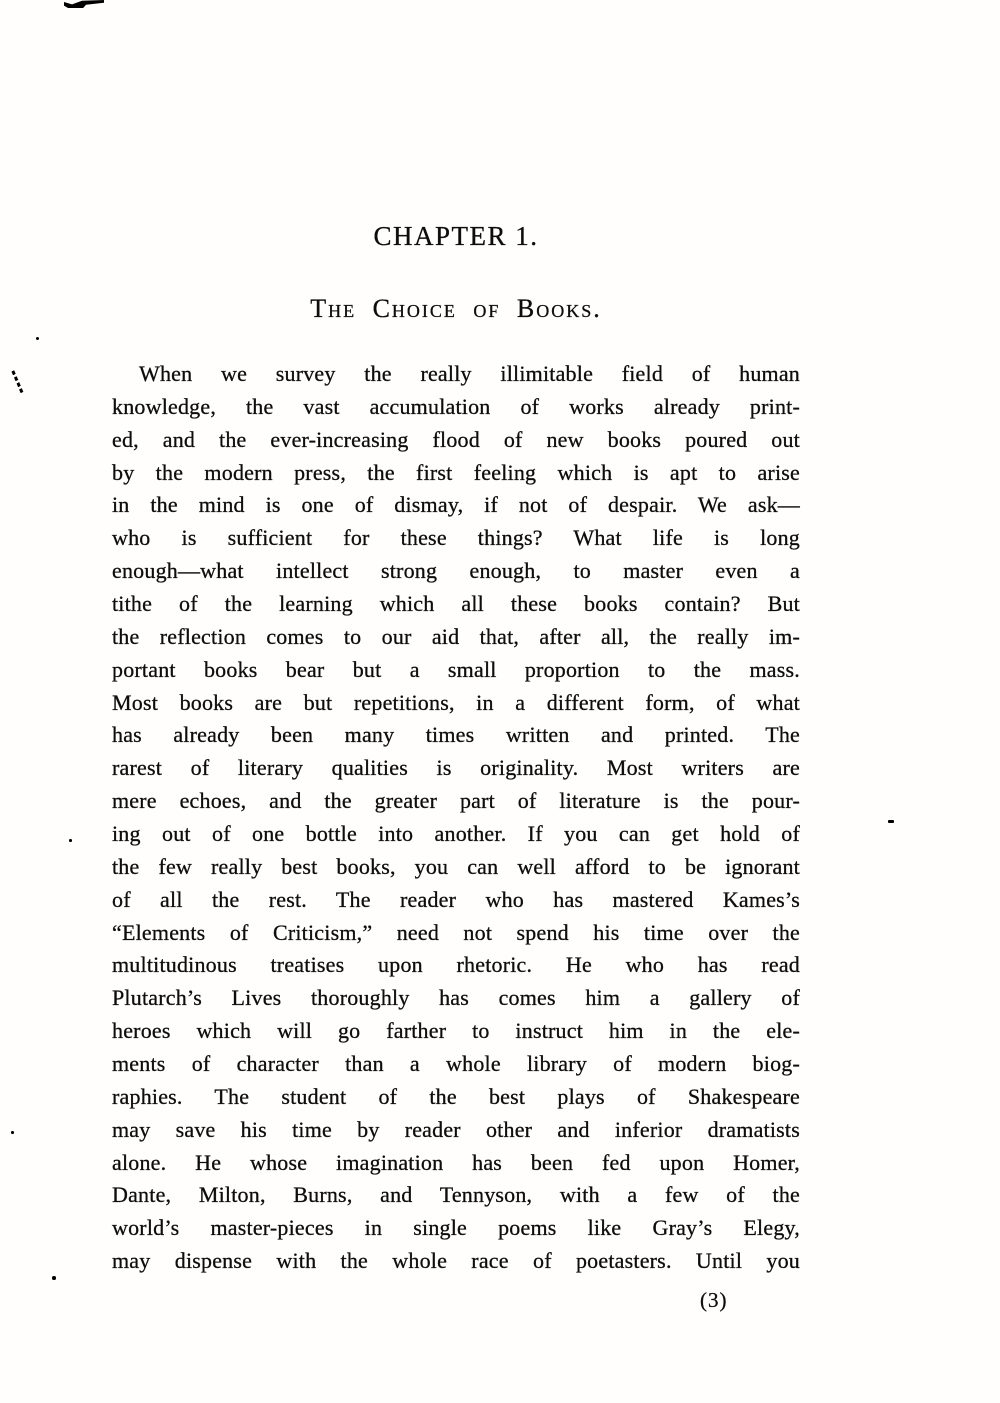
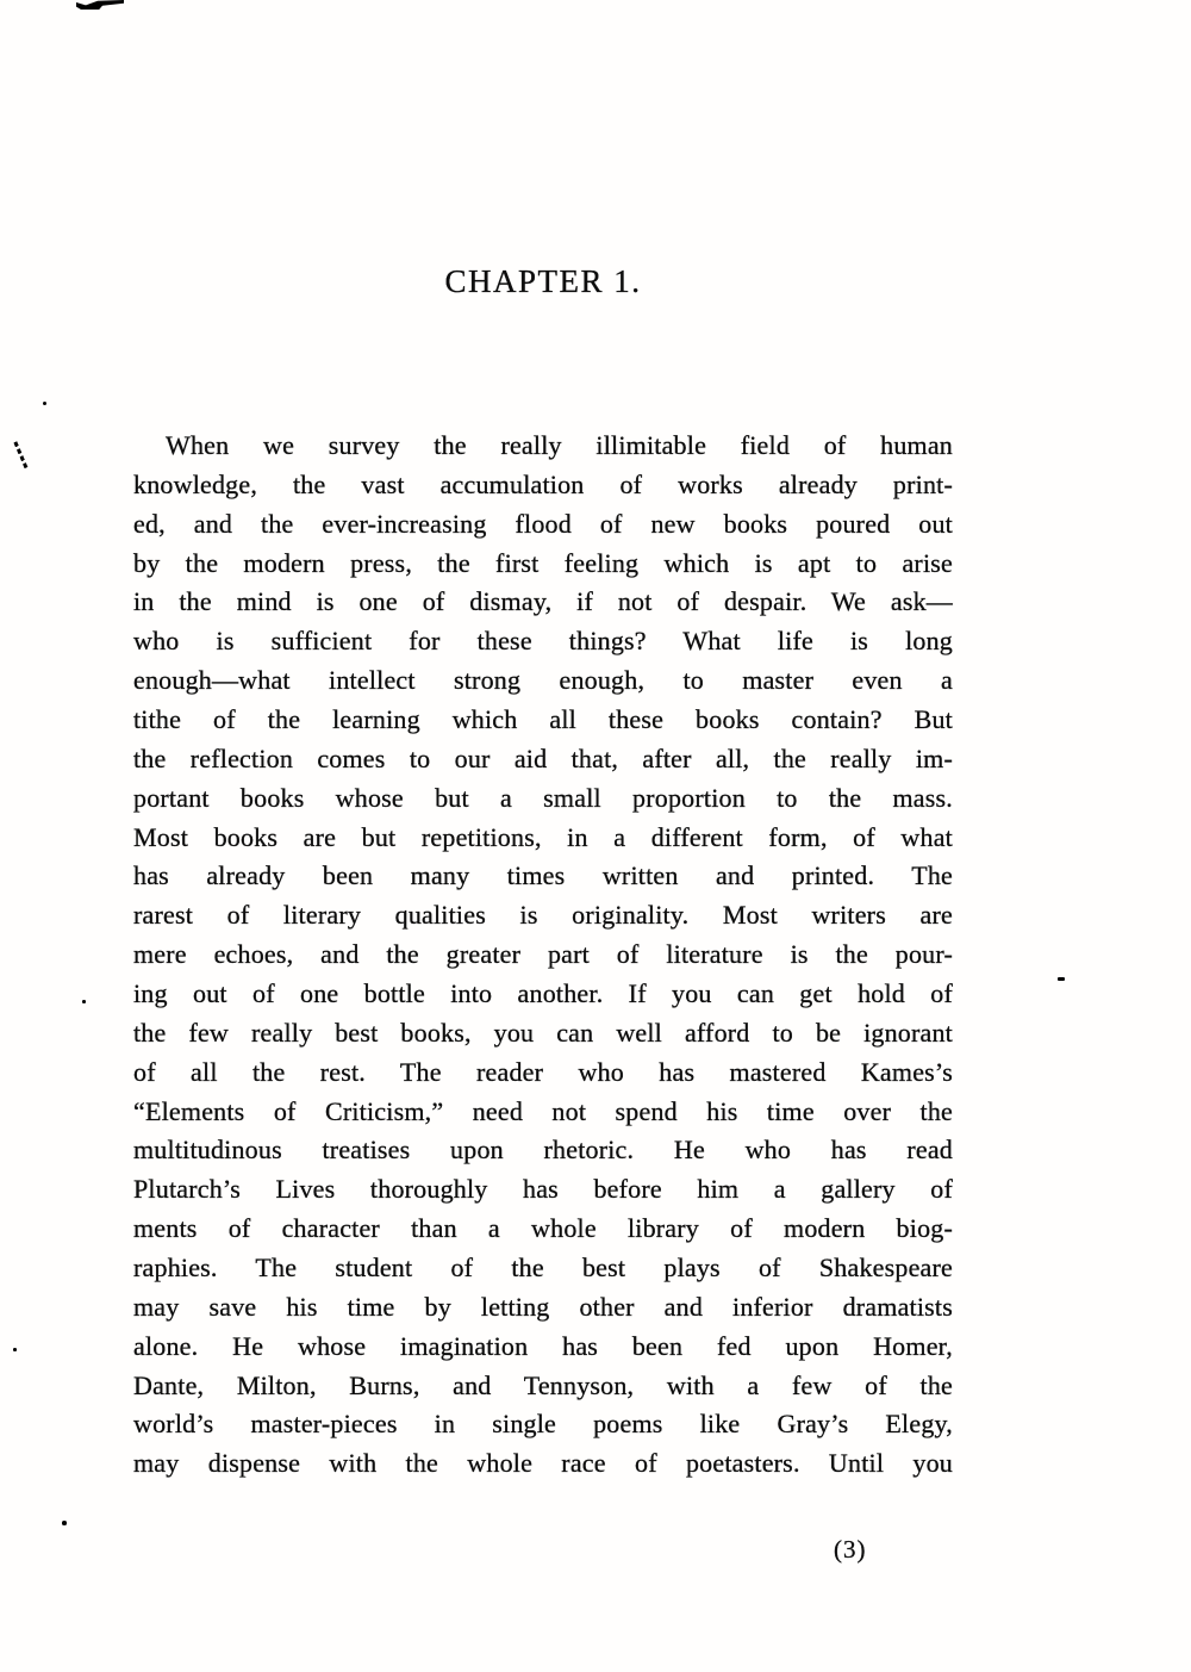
  CHAPTER 1.
- The Choice of Books.
  When we survey the really illimitable field of human
  knowledge, the vast accumulation of works already print-
  ed, and the ever-increasing flood of new books poured out
  by the modern press, the first feeling which is apt to arise
  in the mind is one of dismay, if not of despair. We ask—
  who is sufficient for these things? What life is long
  enough—what intellect strong enough, to master even a
  tithe of the learning which all these books contain? But
  the reflection comes to our aid that, after all, the really im-
- portant books bear but a small proportion to the mass.
+ portant books whose but a small proportion to the mass.
  Most books are but repetitions, in a different form, of what
  has already been many times written and printed. The
  rarest of literary qualities is originality. Most writers are
  mere echoes, and the greater part of literature is the pour-
  ing out of one bottle into another. If you can get hold of
  the few really best books, you can well afford to be ignorant
  of all the rest. The reader who has mastered Kames’s
  “Elements of Criticism,” need not spend his time over the
  multitudinous treatises upon rhetoric. He who has read
- Plutarch’s Lives thoroughly has comes him a gallery of
+ Plutarch’s Lives thoroughly has before him a gallery of
- heroes which will go farther to instruct him in the ele-
  ments of character than a whole library of modern biog-
  raphies. The student of the best plays of Shakespeare
- may save his time by reader other and inferior dramatists
+ may save his time by letting other and inferior dramatists
  alone. He whose imagination has been fed upon Homer,
  Dante, Milton, Burns, and Tennyson, with a few of the
  world’s master-pieces in single poems like Gray’s Elegy,
  may dispense with the whole race of poetasters. Until you
  (3)
